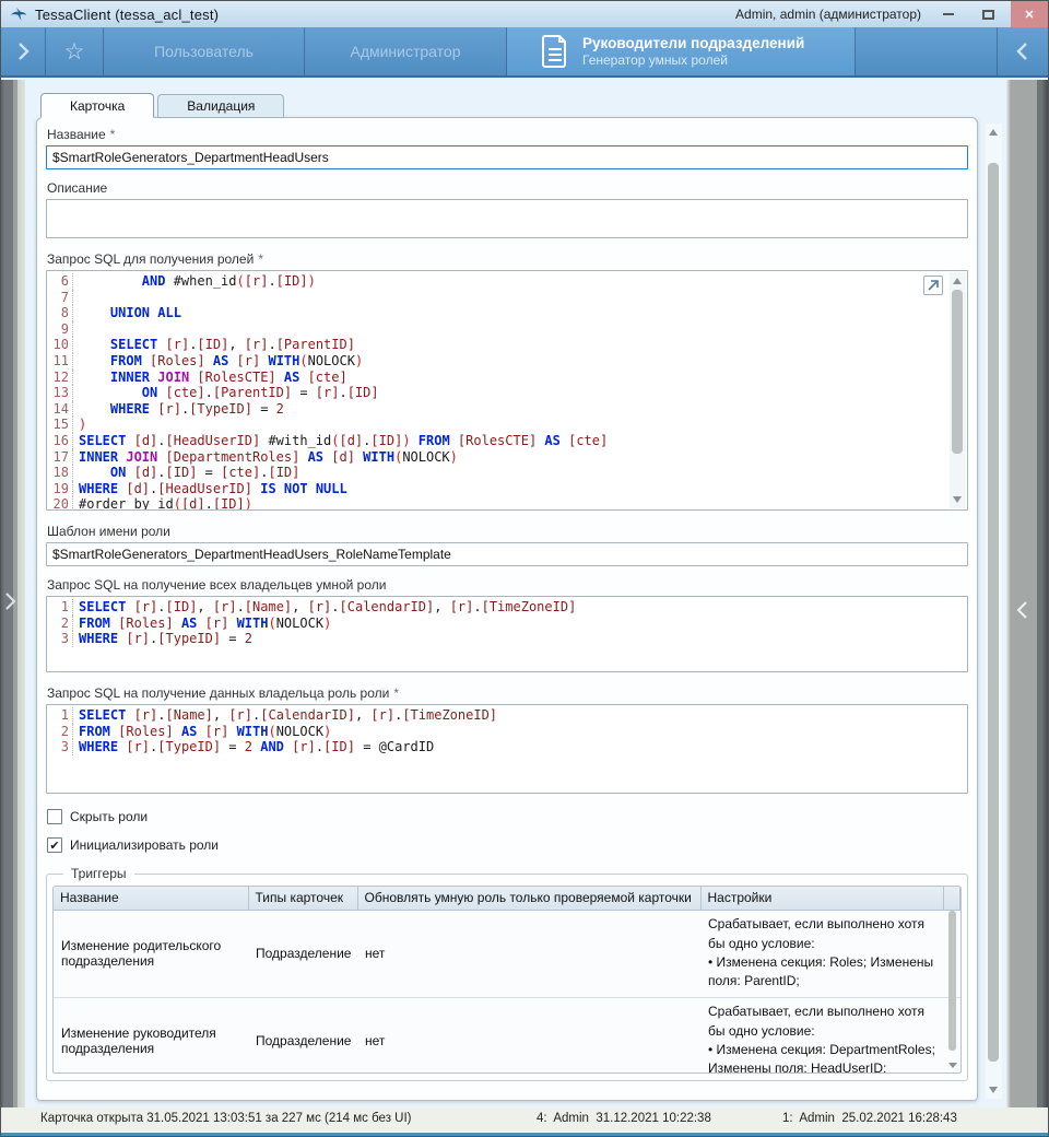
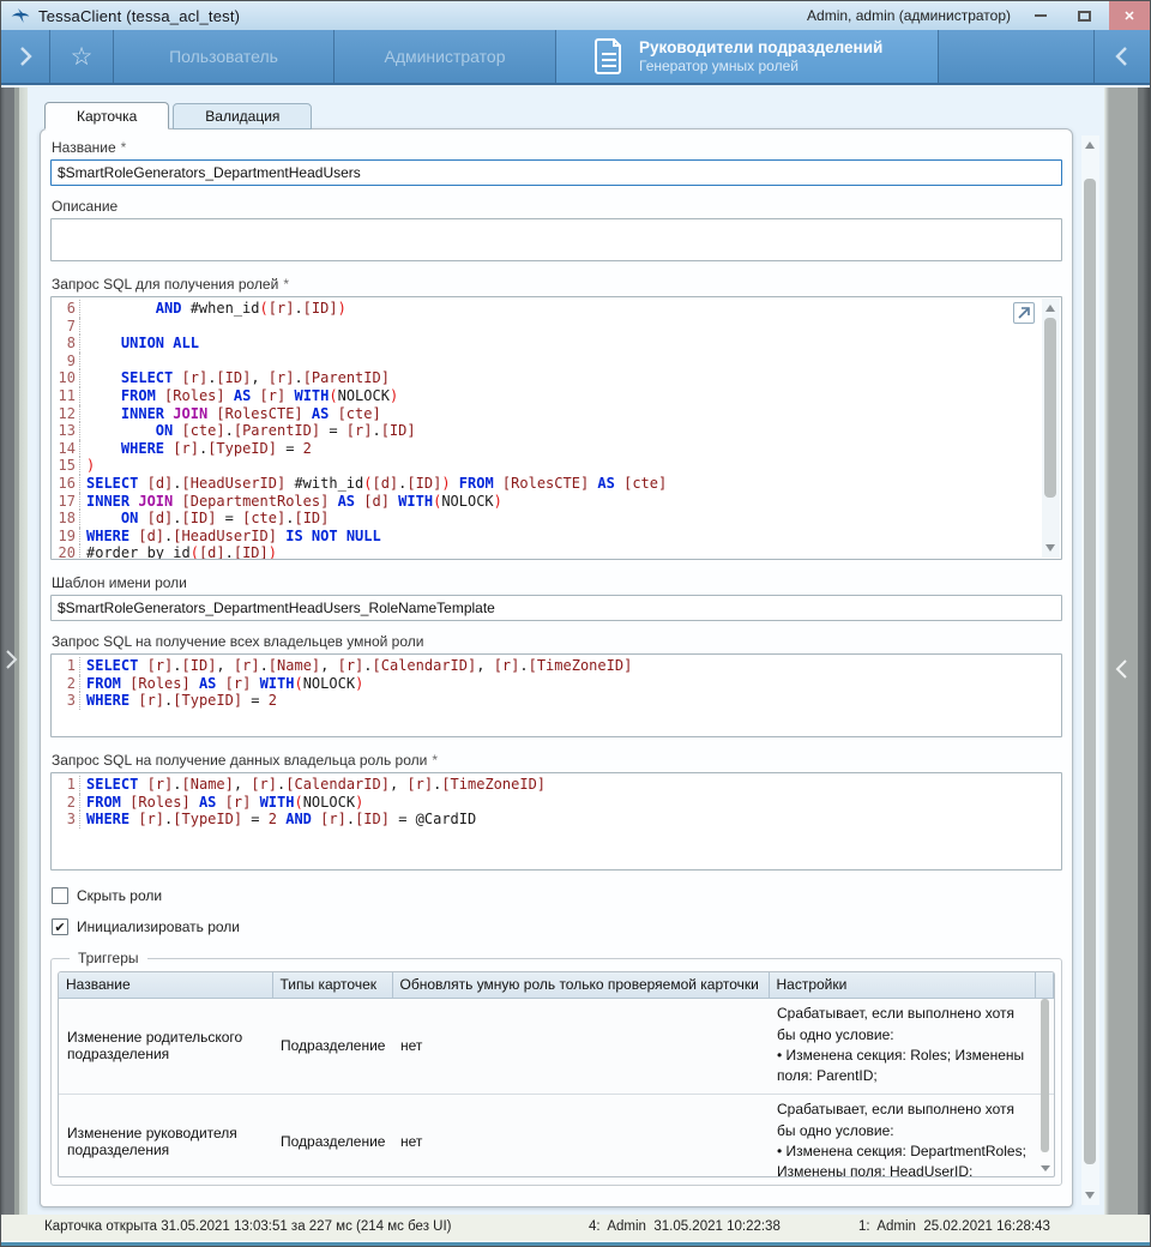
  TessaClient (tessa_acl_test)
  Admin, admin (администратор)
  ✕
  ☆
  Пользователь
  Администратор
  Руководители подразделений
  Генератор умных ролей
  Карточка
  Валидация
  Название *
  $SmartRoleGenerators_DepartmentHeadUsers
  Описание
  Запрос SQL для получения ролей *
  6
  AND #when_id([r].[ID])
  7
  8
  UNION ALL
  9
  10
  SELECT [r].[ID], [r].[ParentID]
  11
  FROM [Roles] AS [r] WITH(NOLOCK)
  12
  INNER JOIN [RolesCTE] AS [cte]
  13
  ON [cte].[ParentID] = [r].[ID]
  14
  WHERE [r].[TypeID] = 2
  15
  )
  16
  SELECT [d].[HeadUserID] #with_id([d].[ID]) FROM [RolesCTE] AS [cte]
  17
  INNER JOIN [DepartmentRoles] AS [d] WITH(NOLOCK)
  18
  ON [d].[ID] = [cte].[ID]
  19
  WHERE [d].[HeadUserID] IS NOT NULL
  20
  #order_by_id([d].[ID])
  Шаблон имени роли
  $SmartRoleGenerators_DepartmentHeadUsers_RoleNameTemplate
  Запрос SQL на получение всех владельцев умной роли
  1
  SELECT [r].[ID], [r].[Name], [r].[CalendarID], [r].[TimeZoneID]
  2
  FROM [Roles] AS [r] WITH(NOLOCK)
  3
  WHERE [r].[TypeID] = 2
  Запрос SQL на получение данных владельца роль роли *
  1
  SELECT [r].[Name], [r].[CalendarID], [r].[TimeZoneID]
  2
  FROM [Roles] AS [r] WITH(NOLOCK)
  3
  WHERE [r].[TypeID] = 2 AND [r].[ID] = @CardID
  Скрыть роли
  ✔
  Инициализировать роли
  Триггеры
  Название	Типы карточек	Обновлять умную роль только проверяемой карточки	Настройки
  Изменение родительского подразделения	Подразделение	нет	Срабатывает, если выполнено хотя бы одно условие: • Изменена секция: Roles; Изменены поля: ParentID;
  Изменение руководителя подразделения	Подразделение	нет	Срабатывает, если выполнено хотя бы одно условие: • Изменена секция: DepartmentRoles; Изменены поля: HeadUserID;
  Карточка открыта 31.05.2021 13:03:51 за 227 мс (214 мс без UI)
- 4: Admin 31.12.2021 10:22:38
+ 4: Admin 31.05.2021 10:22:38
  1: Admin 25.02.2021 16:28:43
